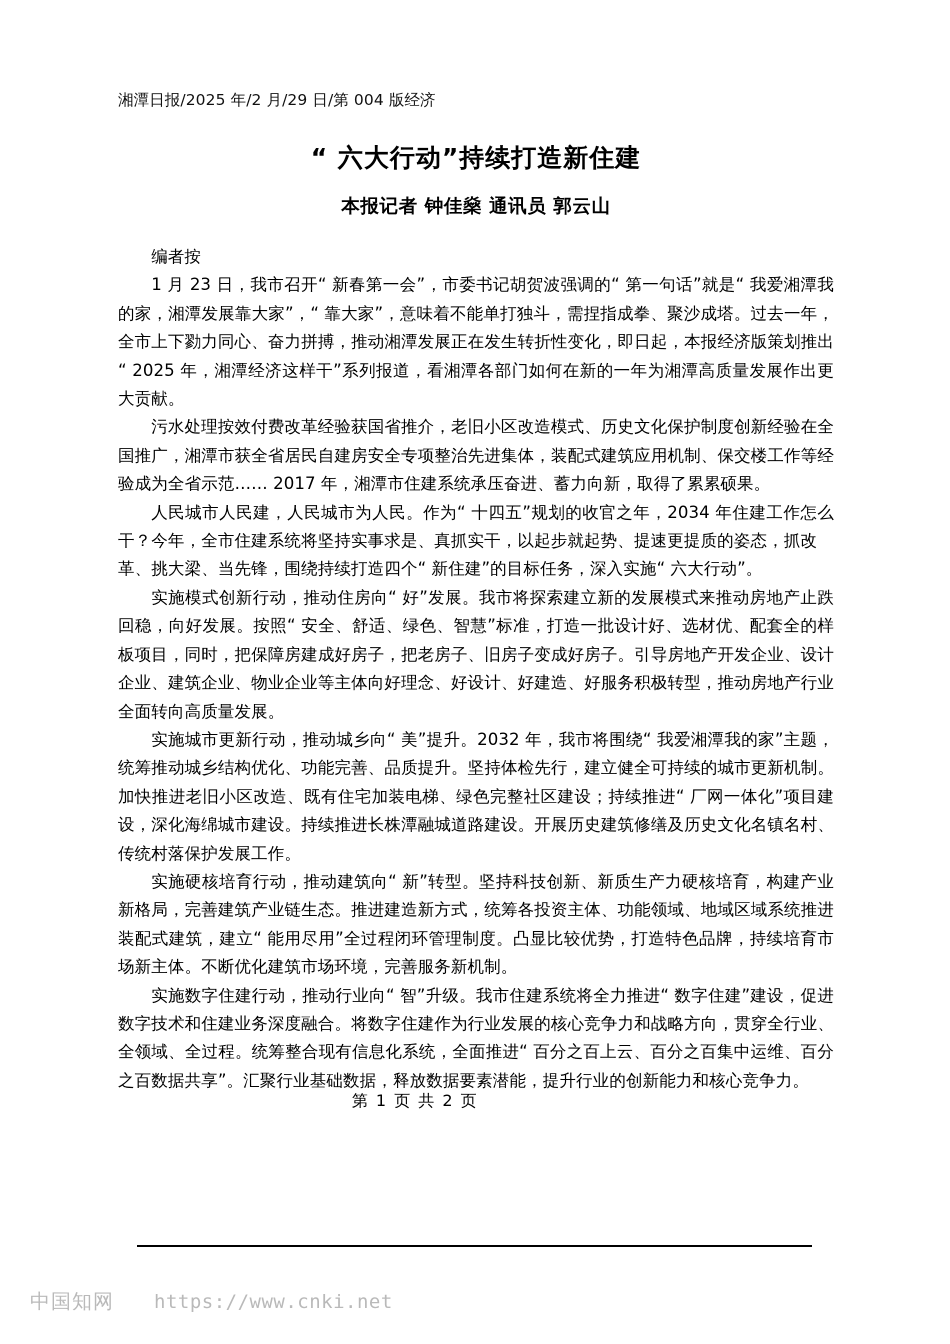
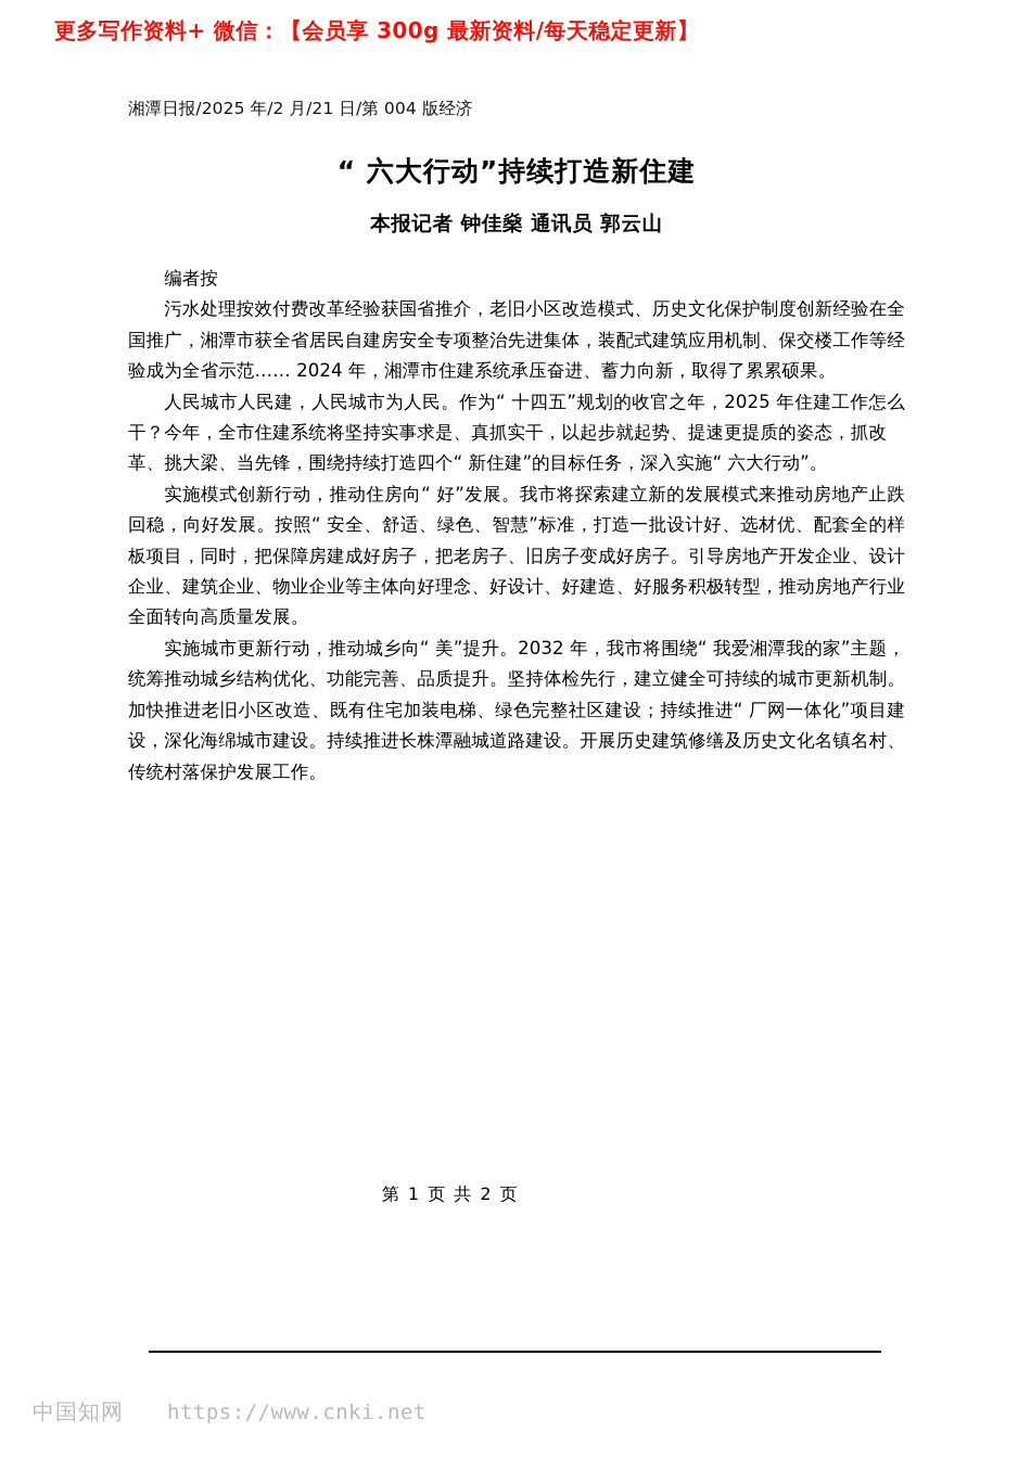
+ 更多写作资料+ 微信：【会员享 300g 最新资料/每天稳定更新】
- 湘潭日报/2025 年/2 月/29 日/第 004 版经济
+ 湘潭日报/2025 年/2 月/21 日/第 004 版经济
  “ 六大行动”持续打造新住建
  本报记者 钟佳燊 通讯员 郭云山
  编者按
- 1 月 23 日，我市召开“ 新春第一会”，市委书记胡贺波强调的“ 第一句话”就是“ 我爱湘潭我的家，湘潭发展靠大家”，“ 靠大家”，意味着不能单打独斗，需捏指成拳、聚沙成塔。过去一年，全市上下勠力同心、奋力拼搏，推动湘潭发展正在发生转折性变化，即日起，本报经济版策划推出“ 2025 年，湘潭经济这样干”系列报道，看湘潭各部门如何在新的一年为湘潭高质量发展作出更大贡献。
- 污水处理按效付费改革经验获国省推介，老旧小区改造模式、历史文化保护制度创新经验在全国推广，湘潭市获全省居民自建房安全专项整治先进集体，装配式建筑应用机制、保交楼工作等经验成为全省示范…… 2017 年，湘潭市住建系统承压奋进、蓄力向新，取得了累累硕果。
+ 污水处理按效付费改革经验获国省推介，老旧小区改造模式、历史文化保护制度创新经验在全国推广，湘潭市获全省居民自建房安全专项整治先进集体，装配式建筑应用机制、保交楼工作等经验成为全省示范…… 2024 年，湘潭市住建系统承压奋进、蓄力向新，取得了累累硕果。
- 人民城市人民建，人民城市为人民。作为“ 十四五”规划的收官之年，2034 年住建工作怎么干？今年，全市住建系统将坚持实事求是、真抓实干，以起步就起势、提速更提质的姿态，抓改
+ 人民城市人民建，人民城市为人民。作为“ 十四五”规划的收官之年，2025 年住建工作怎么干？今年，全市住建系统将坚持实事求是、真抓实干，以起步就起势、提速更提质的姿态，抓改
  革、挑大梁、当先锋，围绕持续打造四个“ 新住建”的目标任务，深入实施“ 六大行动”。
  实施模式创新行动，推动住房向“ 好”发展。我市将探索建立新的发展模式来推动房地产止跌回稳，向好发展。按照“ 安全、舒适、绿色、智慧”标准，打造一批设计好、选材优、配套全的样板项目，同时，把保障房建成好房子，把老房子、旧房子变成好房子。引导房地产开发企业、设计企业、建筑企业、物业企业等主体向好理念、好设计、好建造、好服务积极转型，推动房地产行业全面转向高质量发展。
  实施城市更新行动，推动城乡向“ 美”提升。2032 年，我市将围绕“ 我爱湘潭我的家”主题，统筹推动城乡结构优化、功能完善、品质提升。坚持体检先行，建立健全可持续的城市更新机制。加快推进老旧小区改造、既有住宅加装电梯、绿色完整社区建设；持续推进“ 厂网一体化”项目建设，深化海绵城市建设。持续推进长株潭融城道路建设。开展历史建筑修缮及历史文化名镇名村、传统村落保护发展工作。
- 实施硬核培育行动，推动建筑向“ 新”转型。坚持科技创新、新质生产力硬核培育，构建产业新格局，完善建筑产业链生态。推进建造新方式，统筹各投资主体、功能领域、地域区域系统推进装配式建筑，建立“ 能用尽用”全过程闭环管理制度。凸显比较优势，打造特色品牌，持续培育市场新主体。不断优化建筑市场环境，完善服务新机制。
- 实施数字住建行动，推动行业向“ 智”升级。我市住建系统将全力推进“ 数字住建”建设，促进数字技术和住建业务深度融合。将数字住建作为行业发展的核心竞争力和战略方向，贯穿全行业、全领域、全过程。统筹整合现有信息化系统，全面推进“ 百分之百上云、百分之百集中运维、百分之百数据共享”。汇聚行业基础数据，释放数据要素潜能，提升行业的创新能力和核心竞争力。
  第 1 页 共 2 页
  中国知网
  https://www.cnki.net
